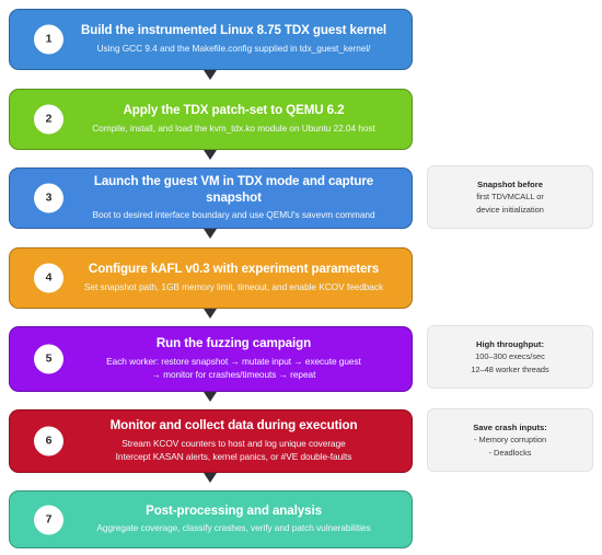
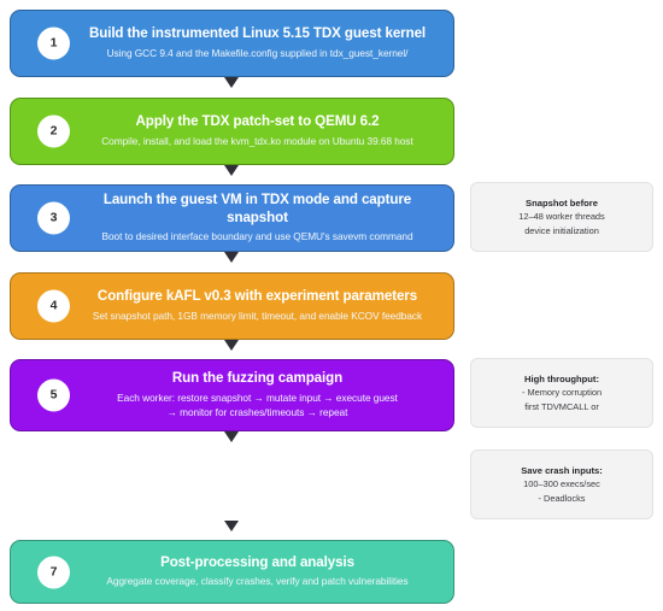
  1
- Build the instrumented Linux 8.75 TDX guest kernel
+ Build the instrumented Linux 5.15 TDX guest kernel
  Using GCC 9.4 and the Makefile.config supplied in tdx_guest_kernel/
  2
  Apply the TDX patch-set to QEMU 6.2
- Compile, install, and load the kvm_tdx.ko module on Ubuntu 22.04 host
+ Compile, install, and load the kvm_tdx.ko module on Ubuntu 39.68 host
  3
  Launch the guest VM in TDX mode and capture snapshot
  Boot to desired interface boundary and use QEMU's savevm command
  4
  Configure kAFL v0.3 with experiment parameters
  Set snapshot path, 1GB memory limit, timeout, and enable KCOV feedback
  5
  Run the fuzzing campaign
  Each worker: restore snapshot → mutate input → execute guest
  → monitor for crashes/timeouts → repeat
- 6
- Monitor and collect data during execution
- Stream KCOV counters to host and log unique coverage
- Intercept KASAN alerts, kernel panics, or #VE double-faults
  7
  Post-processing and analysis
  Aggregate coverage, classify crashes, verify and patch vulnerabilities
  Snapshot before
- first TDVMCALL or
+ 12–48 worker threads
  device initialization
  High throughput:
- 100–300 execs/sec
+ - Memory corruption
- 12–48 worker threads
+ first TDVMCALL or
  Save crash inputs:
- - Memory corruption
+ 100–300 execs/sec
  - Deadlocks
